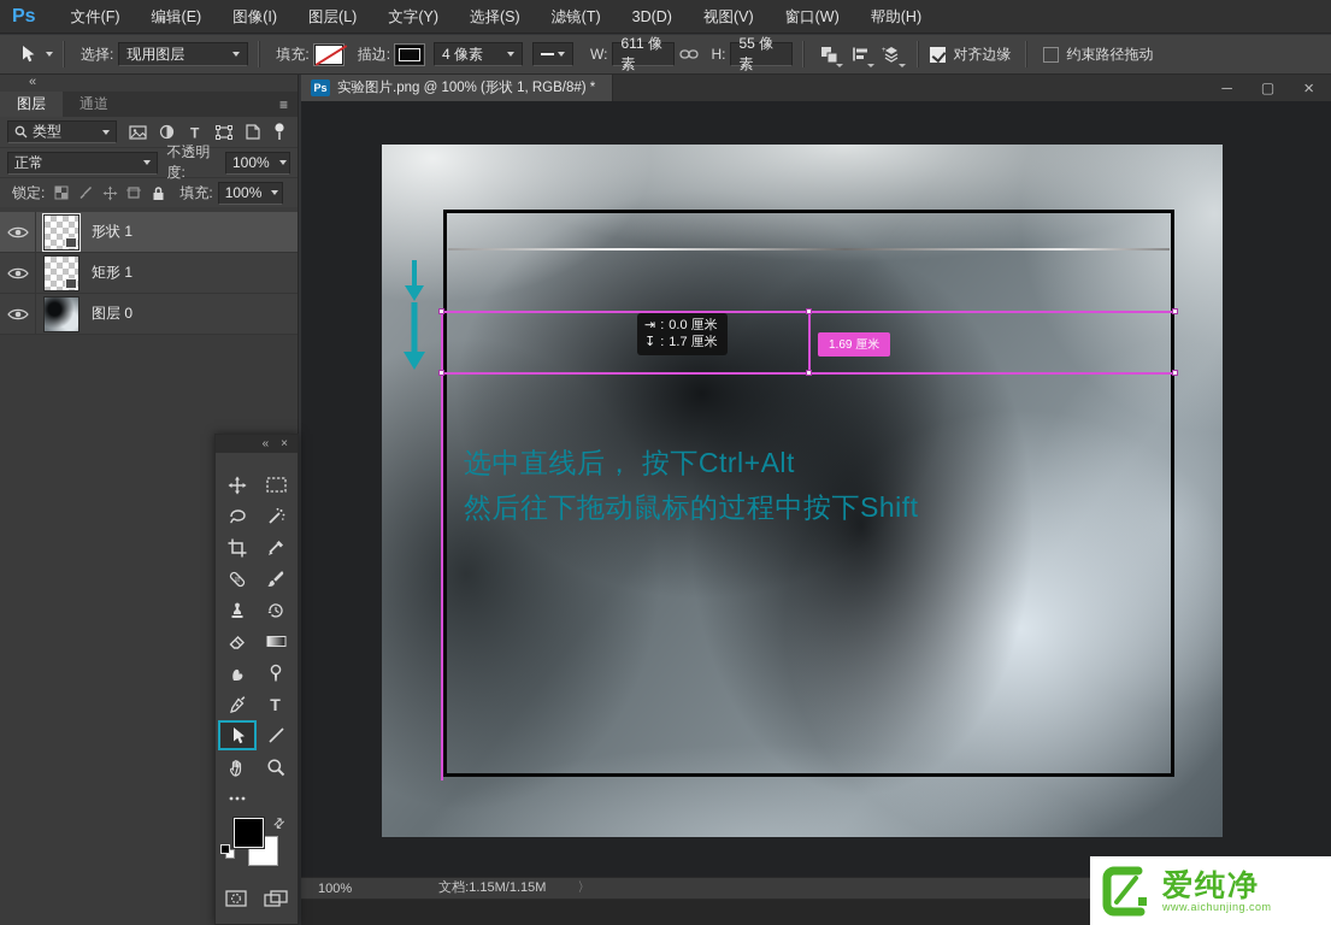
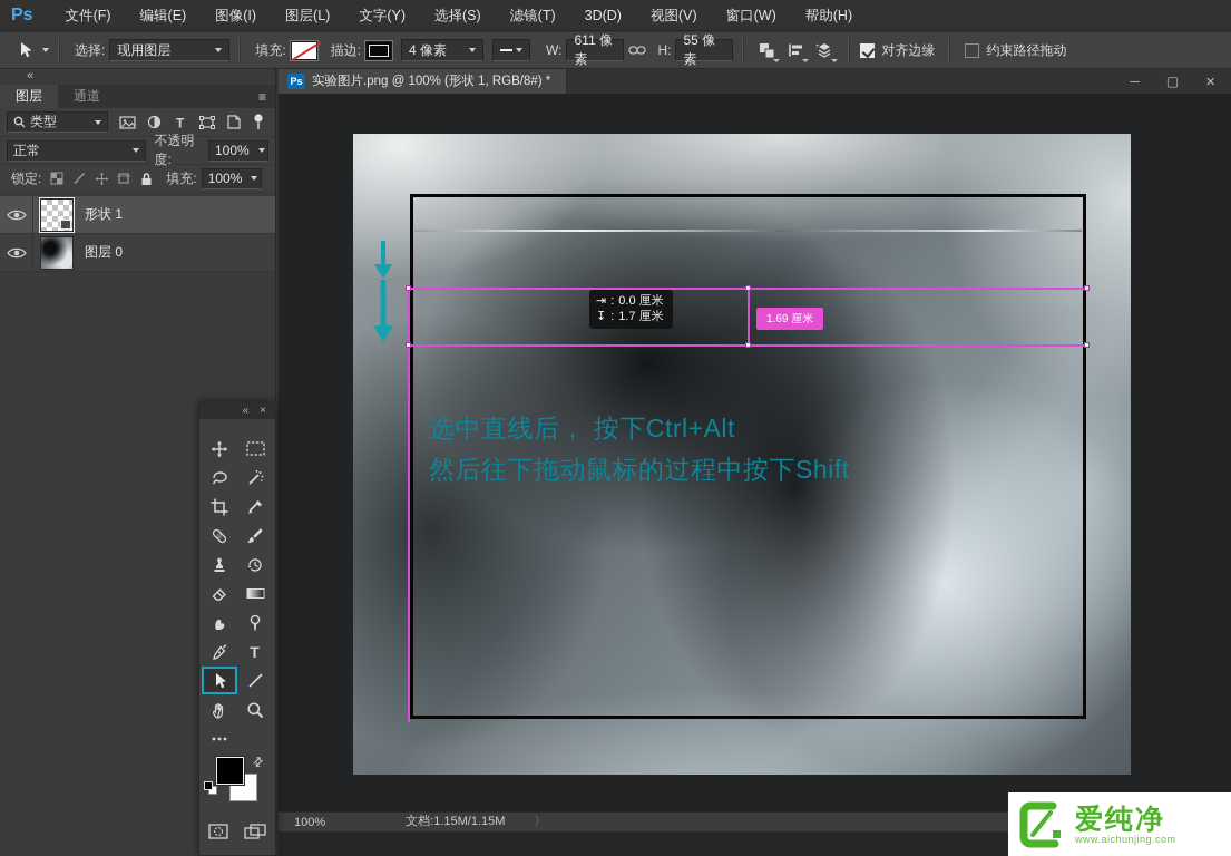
  Ps
  文件(F)
  编辑(E)
  图像(I)
  图层(L)
  文字(Y)
  选择(S)
  滤镜(T)
  3D(D)
  视图(V)
  窗口(W)
  帮助(H)
  选择:
  现用图层
  填充:
  描边:
  4 像素
  W:
  611 像素
  H:
  55 像素
  对齐边缘
  约束路径拖动
  «
  图层
  通道
  ≡
  类型
  T
  正常
  不透明度:
  100%
  锁定:
  填充:
  100%
  形状 1
- 矩形 1
  图层 0
  Ps
  实验图片.png @ 100% (形状 1, RGB/8#) *
  ─
  ▢
  ×
  ⇥
  :
  0.0 厘米
  ↧
  :
  1.7 厘米
  1.69 厘米
  选中直线后， 按下Ctrl+Alt
  然后往下拖动鼠标的过程中按下Shift
  100%
  文档:1.15M/1.15M
  〉
  «
  ×
  T
  爱纯净
  www.aichunjing.com
